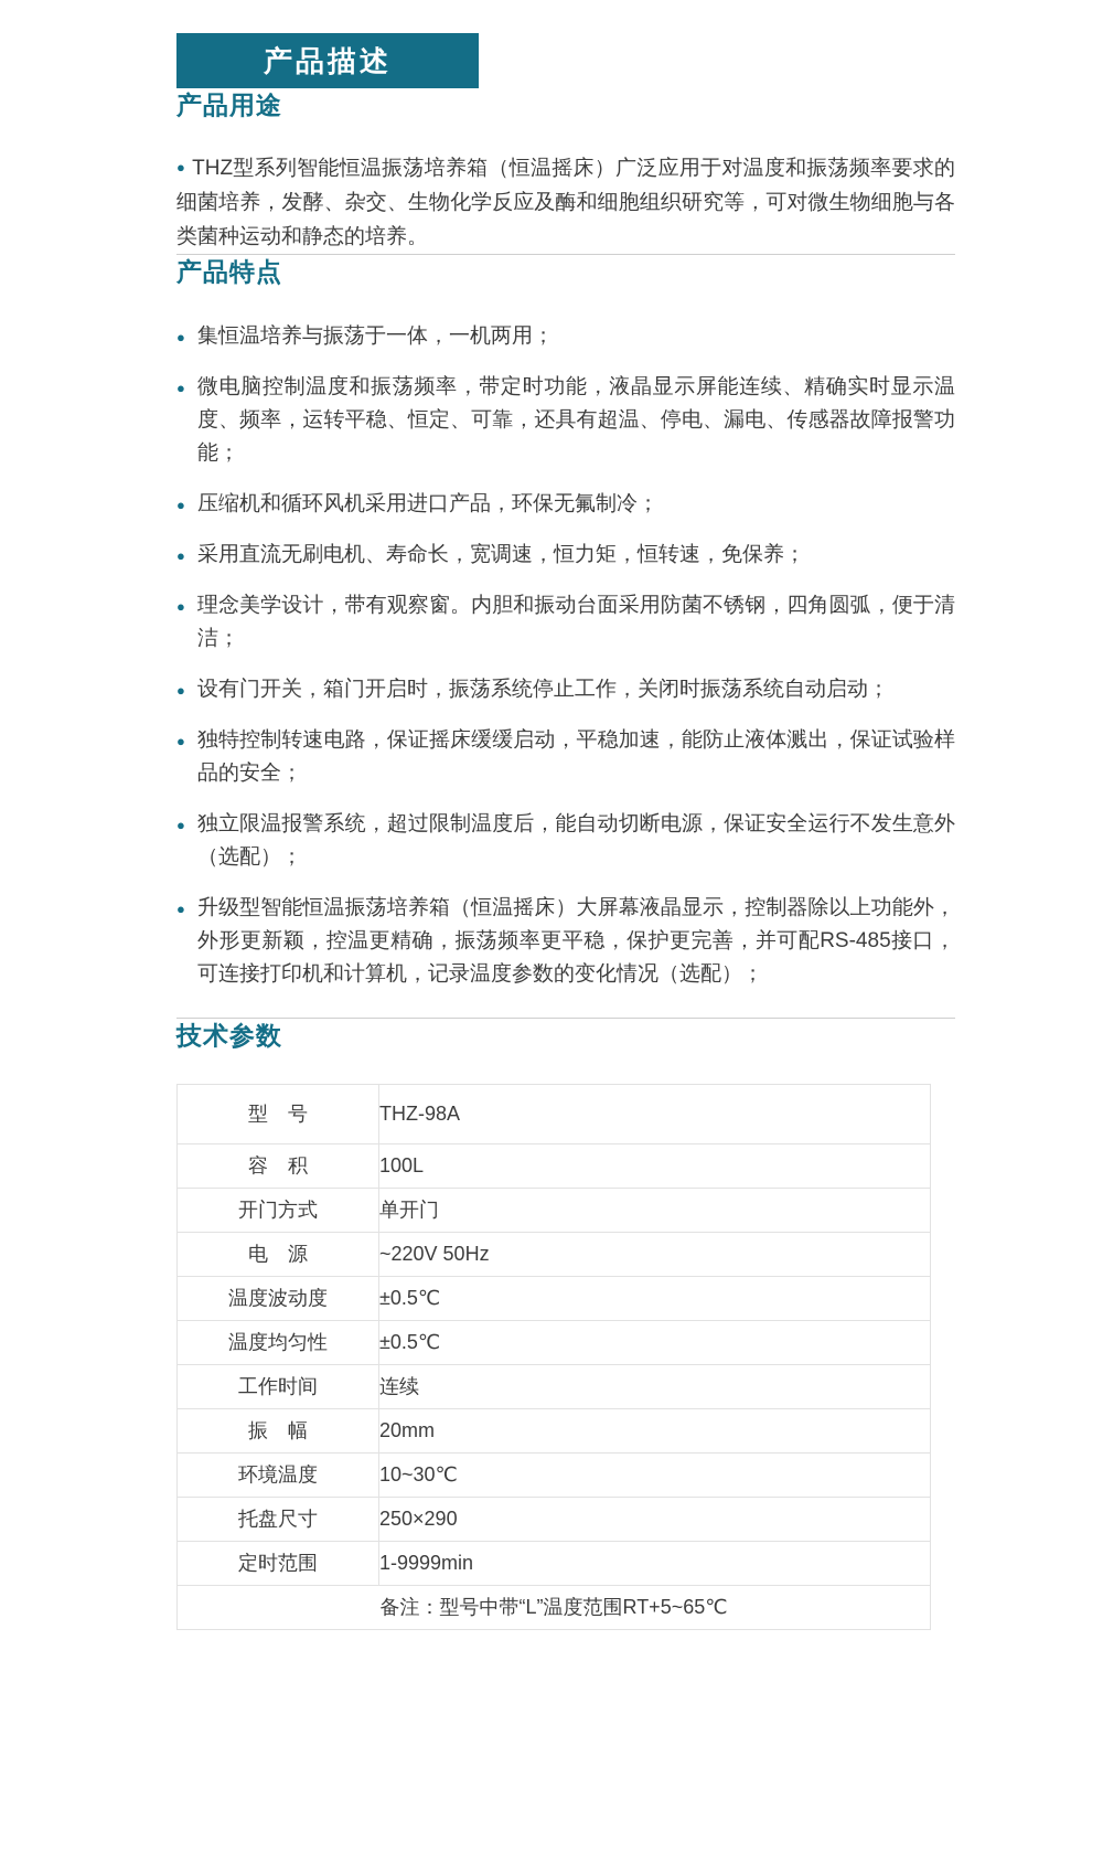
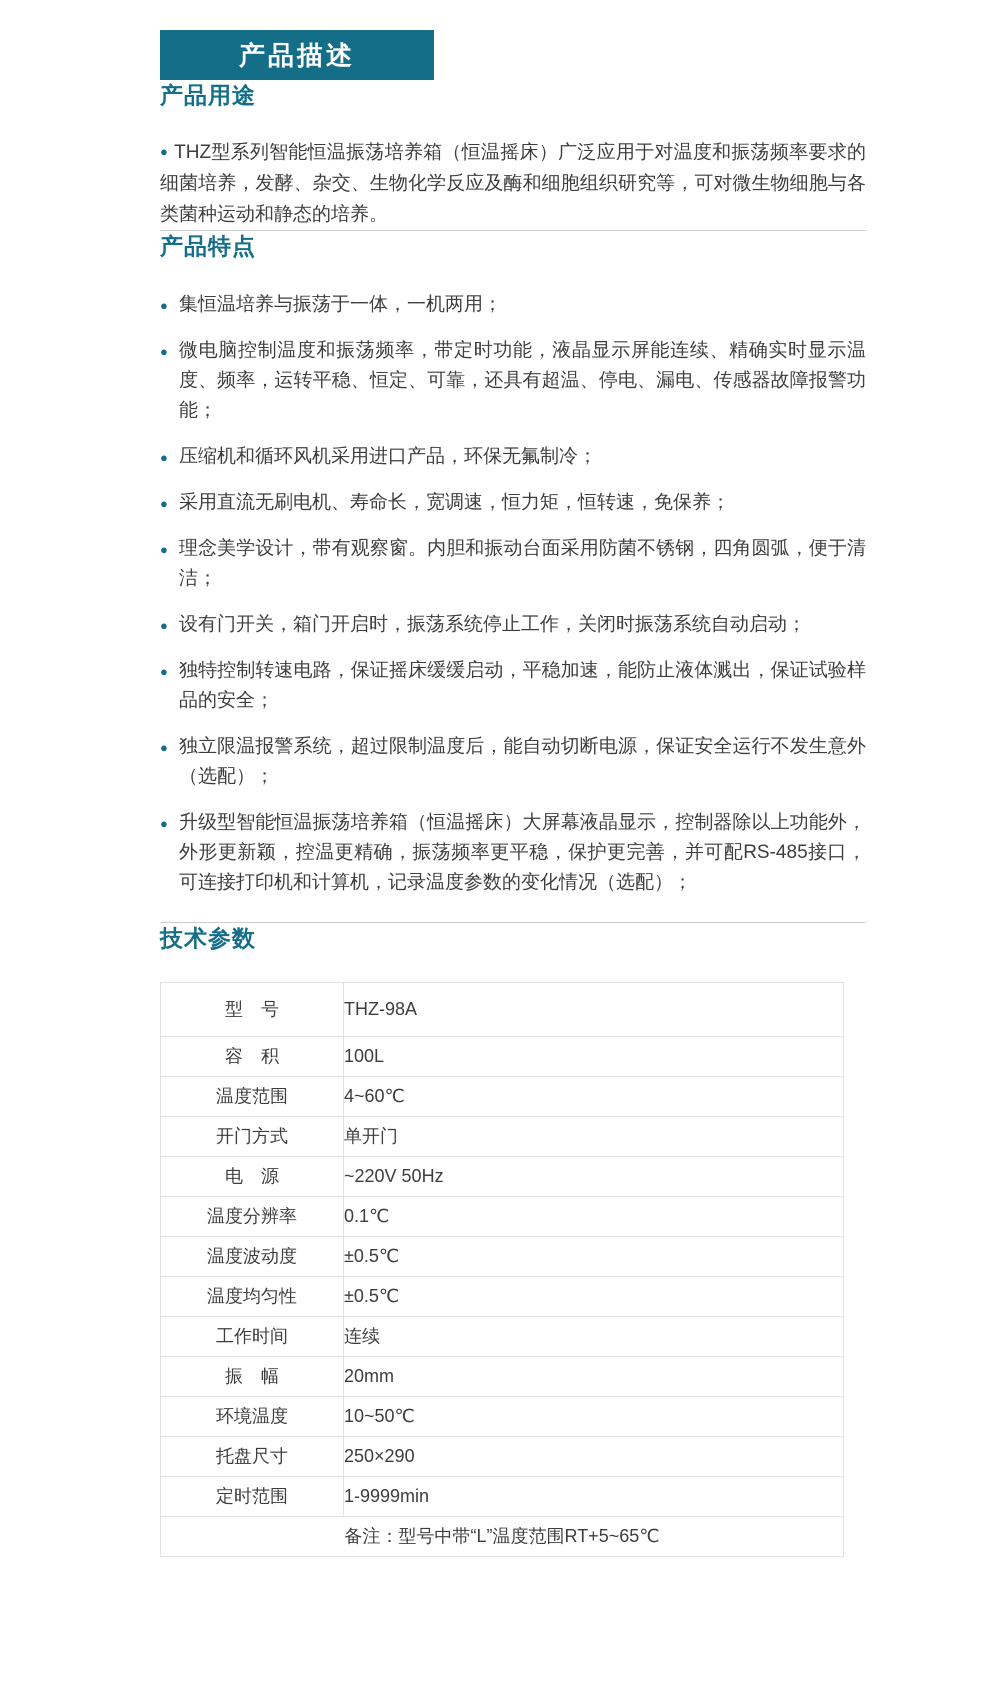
  产品描述
  产品用途
  ● THZ型系列智能恒温振荡培养箱（恒温摇床）广泛应用于对温度和振荡频率要求的细菌培养，发酵、杂交、生物化学反应及酶和细胞组织研究等，可对微生物细胞与各类菌种运动和静态的培养。
  产品特点
  ●
  集恒温培养与振荡于一体，一机两用；
  ●
  微电脑控制温度和振荡频率，带定时功能，液晶显示屏能连续、精确实时显示温度、频率，运转平稳、恒定、可靠，还具有超温、停电、漏电、传感器故障报警功能；
  ●
  压缩机和循环风机采用进口产品，环保无氟制冷；
  ●
  采用直流无刷电机、寿命长，宽调速，恒力矩，恒转速，免保养；
  ●
  理念美学设计，带有观察窗。内胆和振动台面采用防菌不锈钢，四角圆弧，便于清洁；
  ●
  设有门开关，箱门开启时，振荡系统停止工作，关闭时振荡系统自动启动；
  ●
  独特控制转速电路，保证摇床缓缓启动，平稳加速，能防止液体溅出，保证试验样品的安全；
  ●
  独立限温报警系统，超过限制温度后，能自动切断电源，保证安全运行不发生意外（选配）；
  ●
  升级型智能恒温振荡培养箱（恒温摇床）大屏幕液晶显示，控制器除以上功能外，外形更新颖，控温更精确，振荡频率更平稳，保护更完善，并可配RS-485接口，可连接打印机和计算机，记录温度参数的变化情况（选配）；
  技术参数
  型 号	THZ-98A
  容 积	100L
+ 温度范围	4~60℃
  开门方式	单开门
  电 源	~220V 50Hz
+ 温度分辨率	0.1℃
  温度波动度	±0.5℃
  温度均匀性	±0.5℃
  工作时间	连续
  振 幅	20mm
- 环境温度	10~30℃
+ 环境温度	10~50℃
  托盘尺寸	250×290
  定时范围	1-9999min
  备注：型号中带“L”温度范围RT+5~65℃
